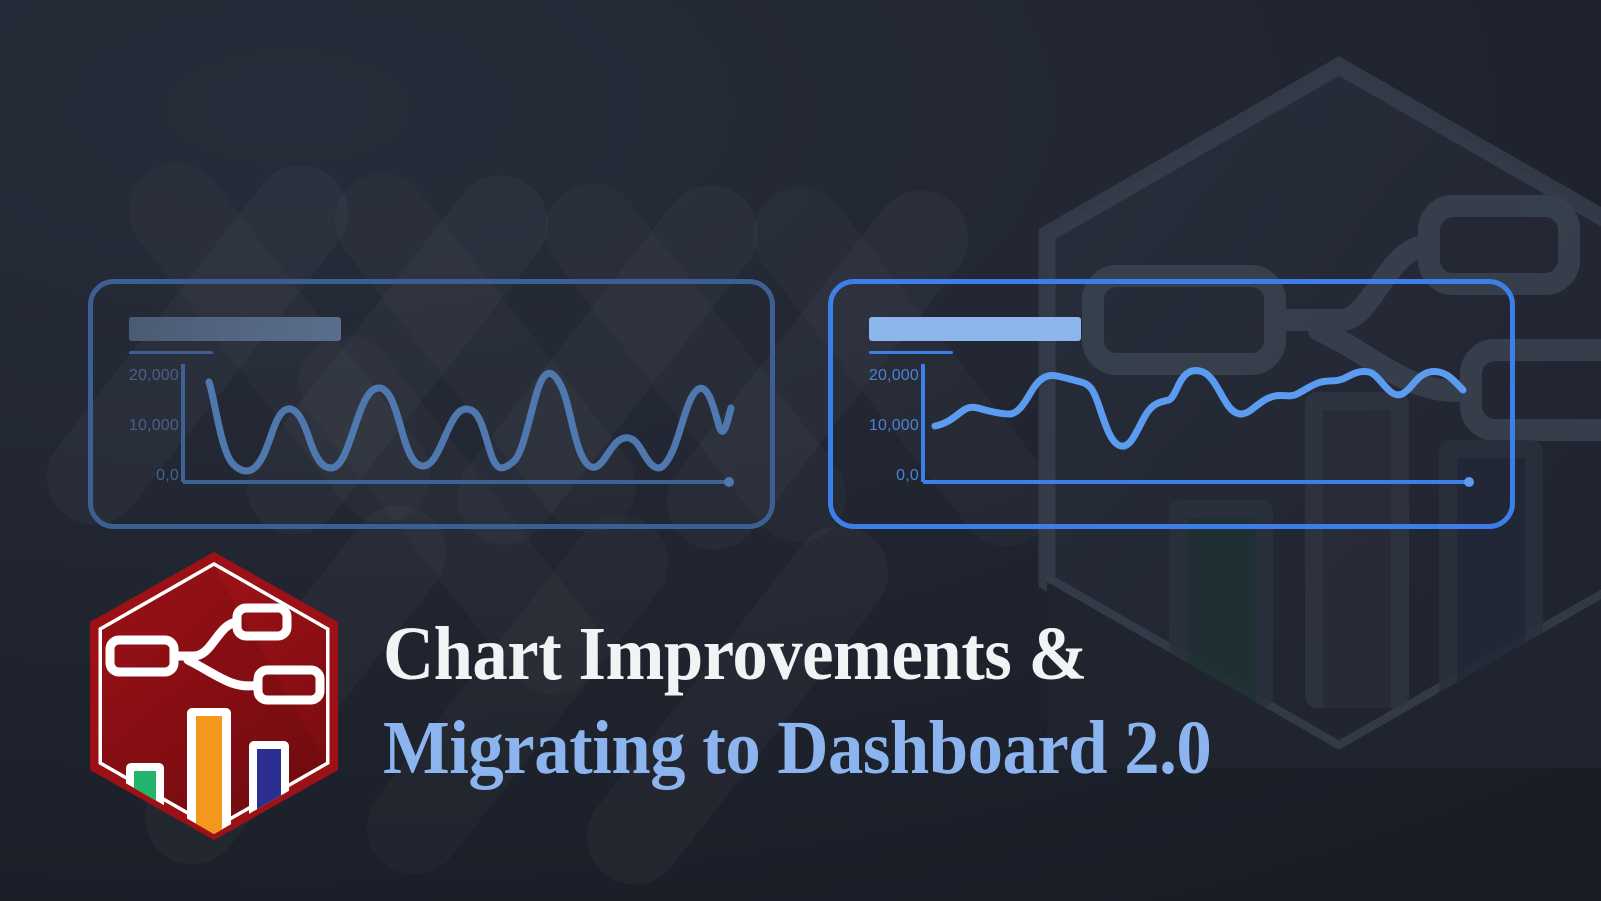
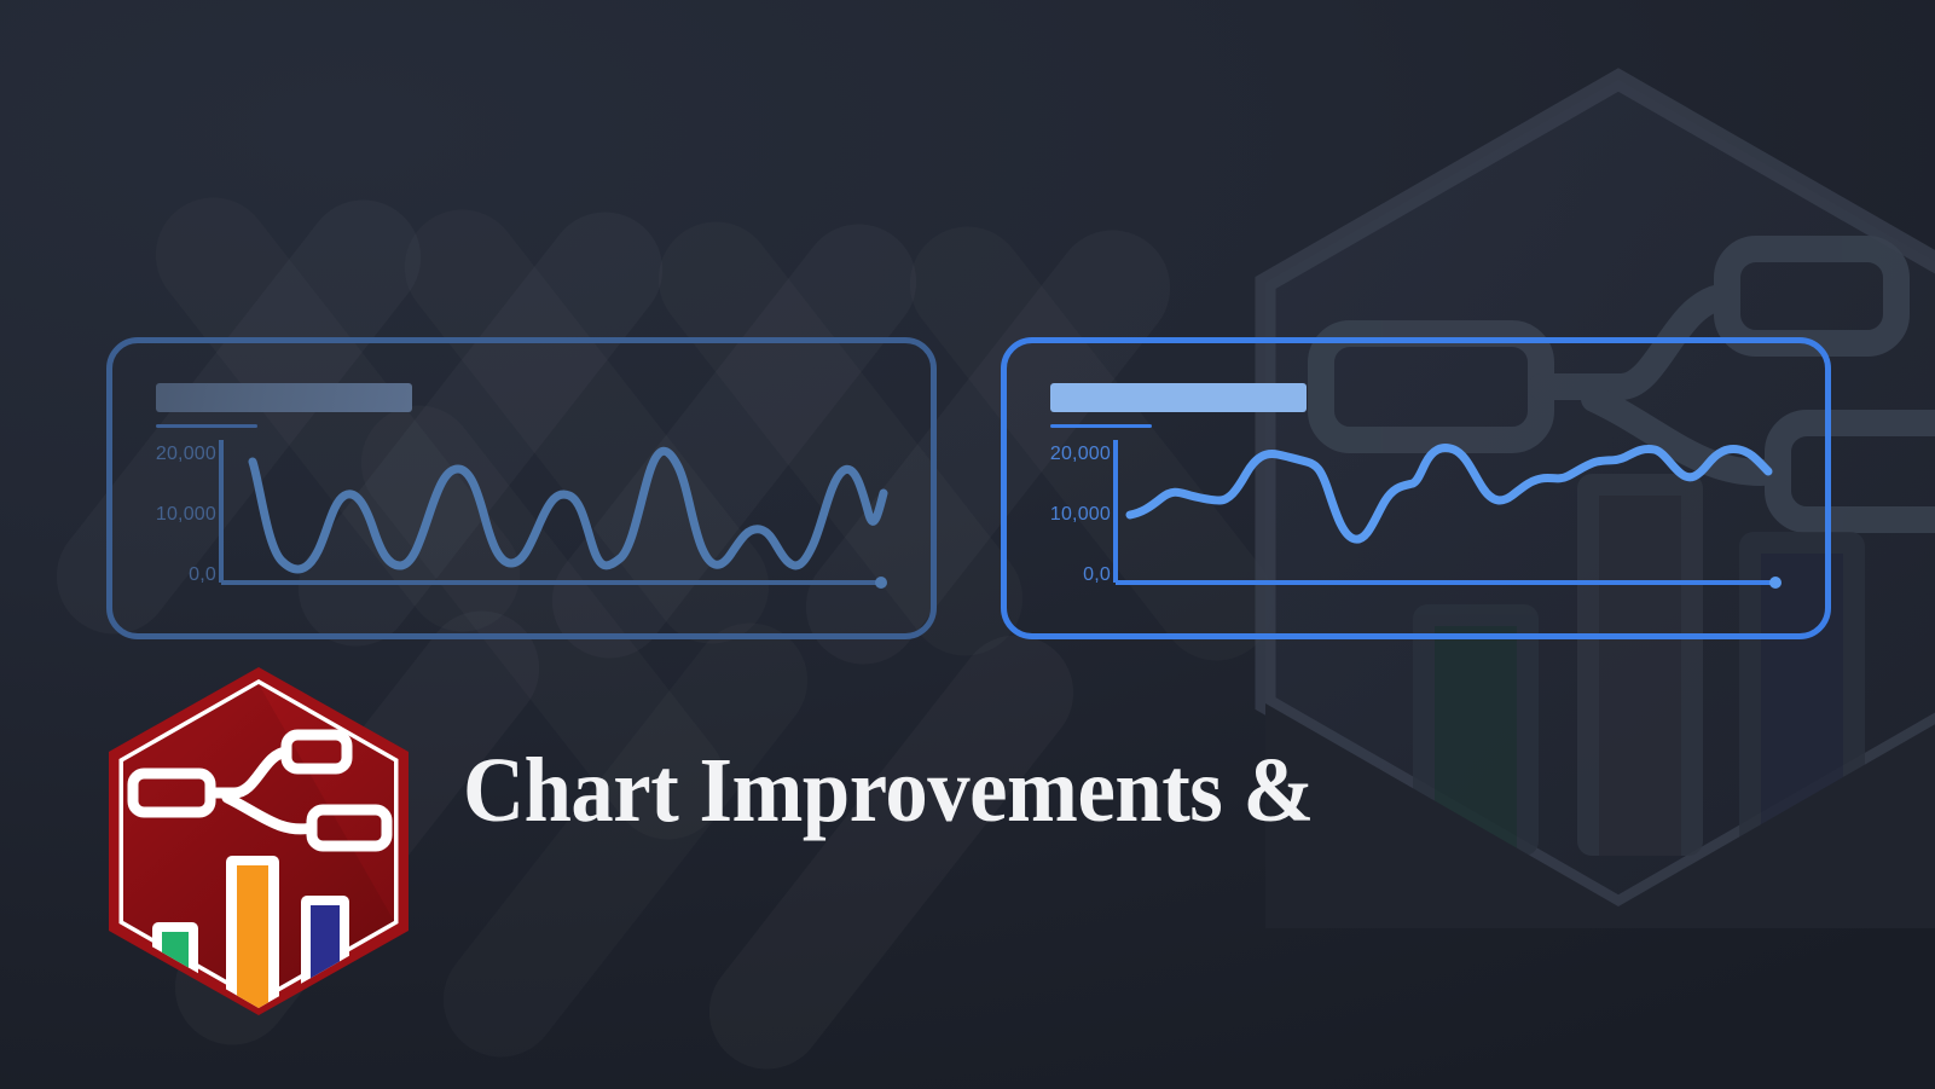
  20,000
  10,000
  0,0
  20,000
  10,000
  0,0
  Chart Improvements &
- Migrating to Dashboard 2.0
